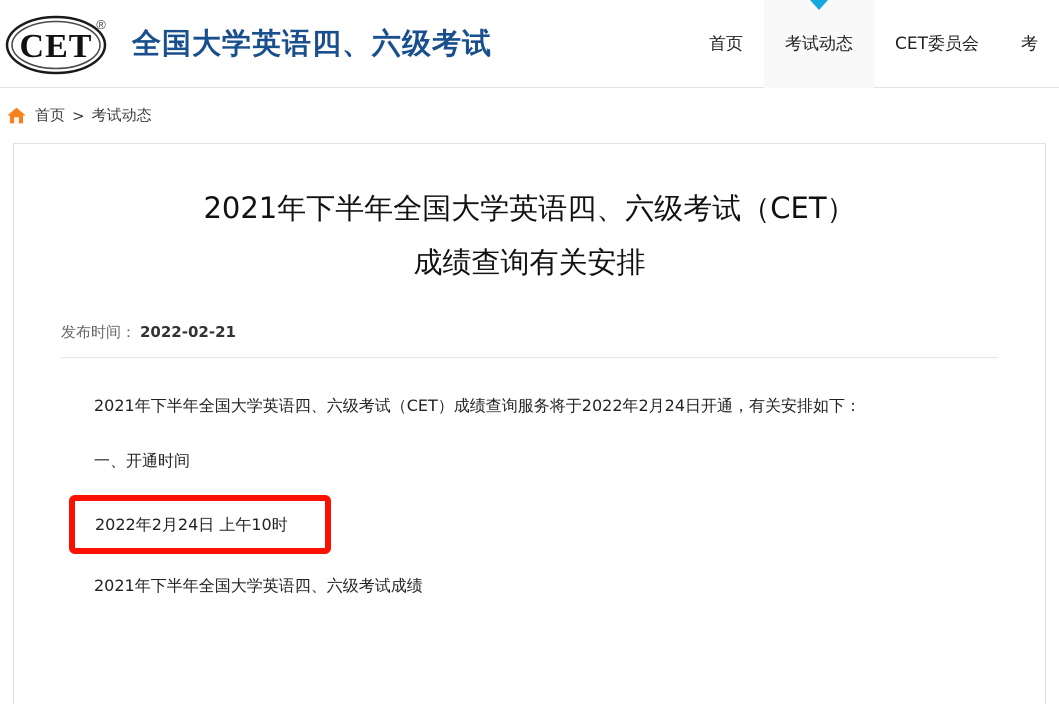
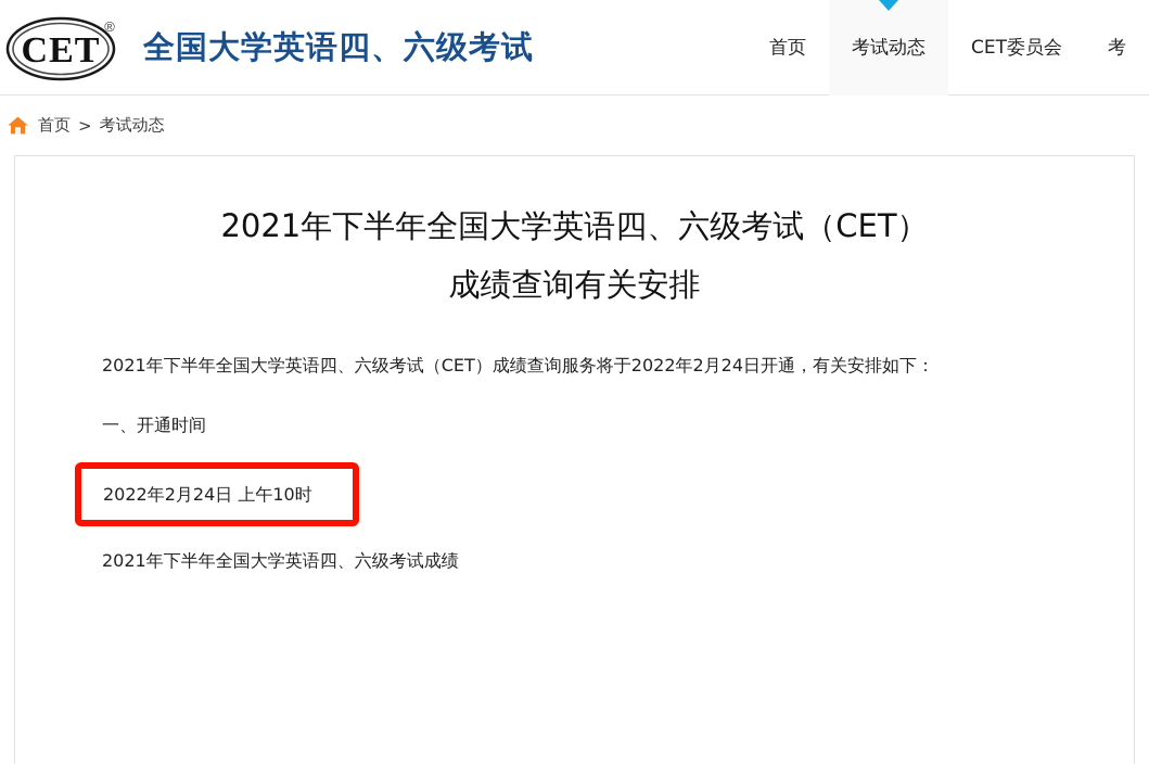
  CET
  ®
  全国大学英语四、六级考试
  首页
  考试动态
  CET委员会
  考
  首页
  >
  考试动态
  2021年下半年全国大学英语四、六级考试（CET）
  成绩查询有关安排
- 发布时间： 2022-02-21
  2021年下半年全国大学英语四、六级考试（CET）成绩查询服务将于2022年2月24日开通，有关安排如下：
  一、开通时间
  2022年2月24日 上午10时
  2021年下半年全国大学英语四、六级考试成绩
